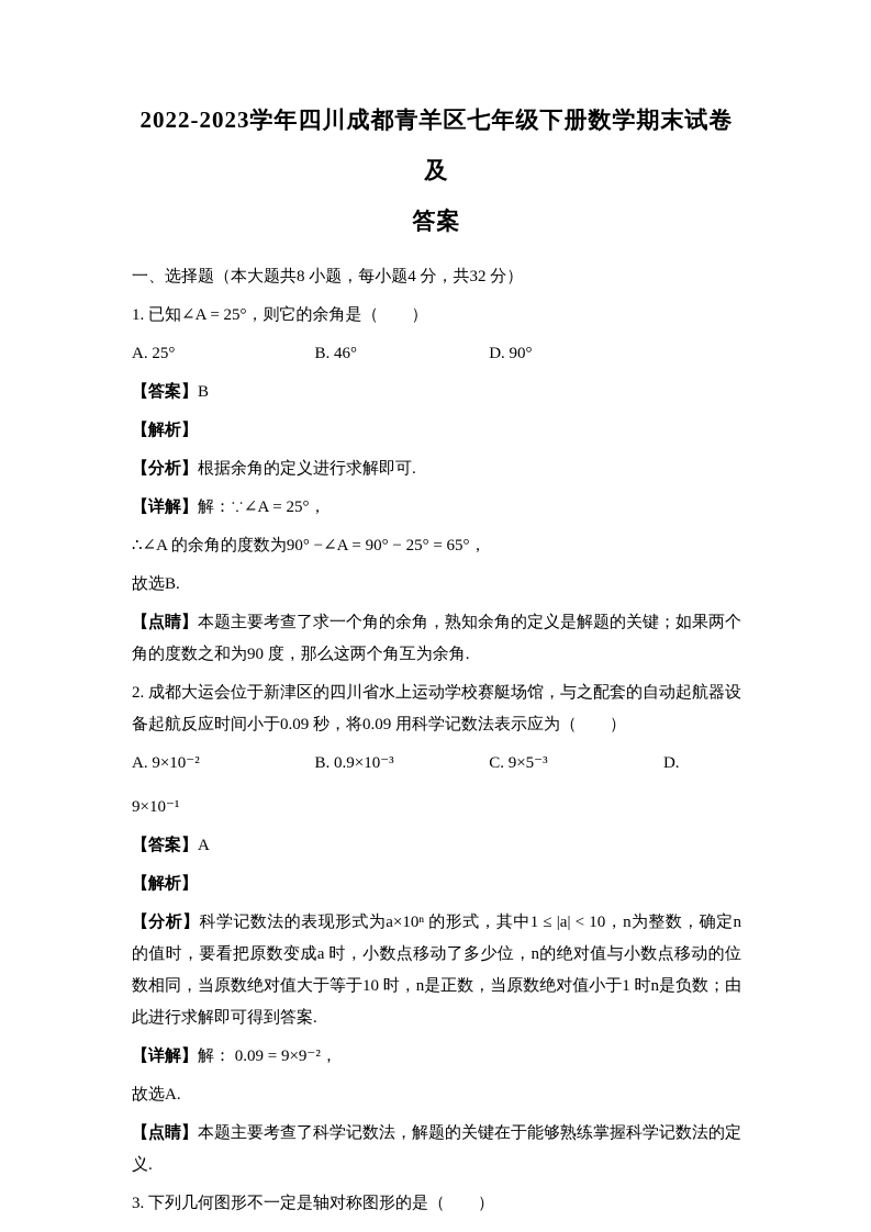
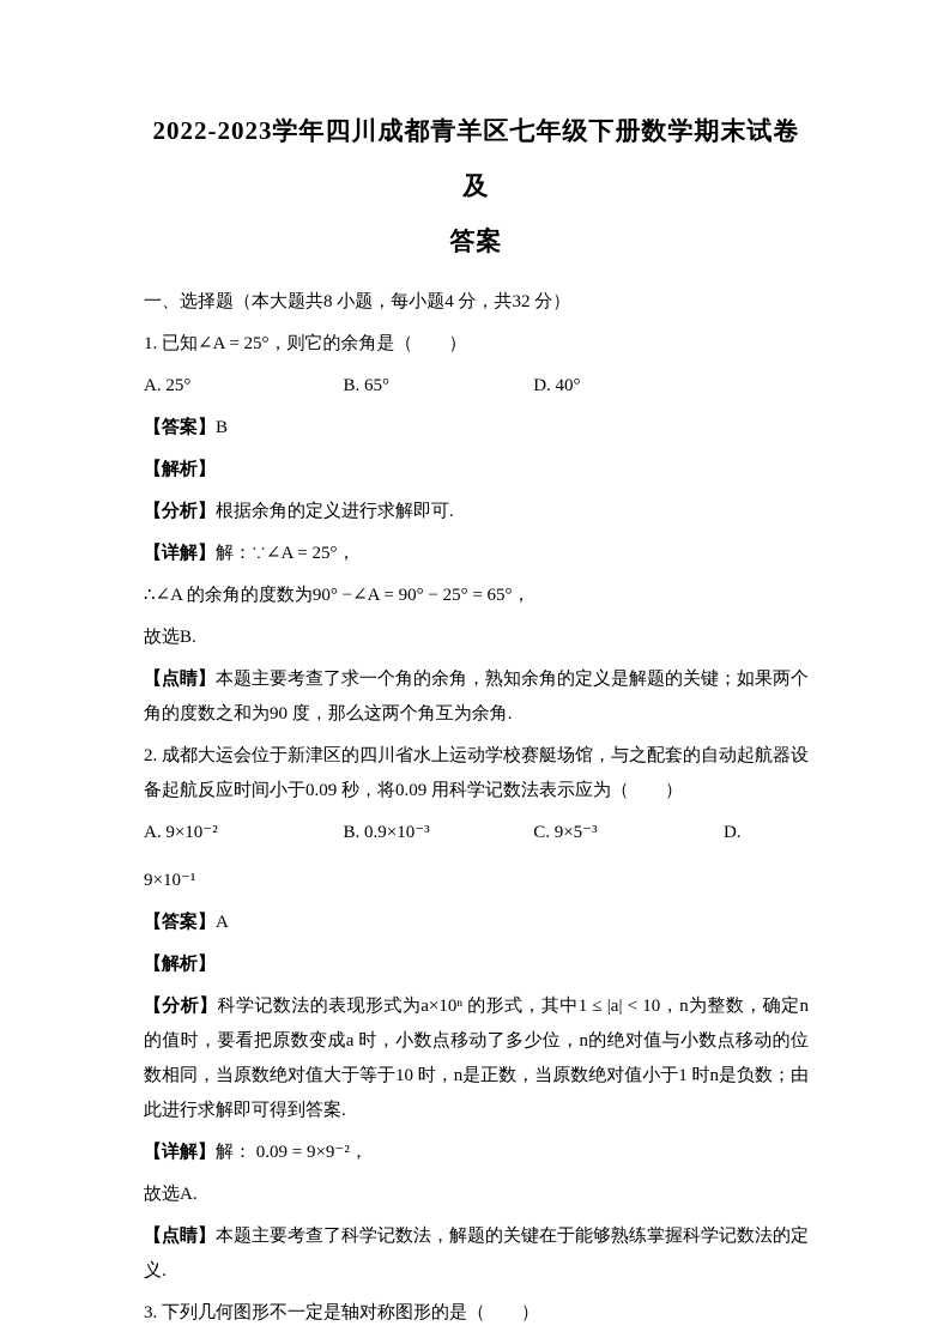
  2022-2023学年四川成都青羊区七年级下册数学期末试卷及
  答案
  一、选择题（本大题共8 小题，每小题4 分，共32 分）
  1. 已知∠A = 25°，则它的余角是（ ）
  A. 25°
- B. 46°
+ B. 65°
- D. 90°
+ D. 40°
  【答案】B
  【解析】
  【分析】根据余角的定义进行求解即可.
  【详解】解：∵∠A = 25°，
  ∴∠A 的余角的度数为90° −∠A = 90° − 25° = 65°，
  故选B.
  【点睛】本题主要考查了求一个角的余角，熟知余角的定义是解题的关键；如果两个角的度数之和为90 度，那么这两个角互为余角.
  2. 成都大运会位于新津区的四川省水上运动学校赛艇场馆，与之配套的自动起航器设备起航反应时间小于0.09 秒，将0.09 用科学记数法表示应为（ ）
  A. 9×10⁻²
  B. 0.9×10⁻³
  C. 9×5⁻³
  D.
  9×10⁻¹
  【答案】A
  【解析】
  【分析】科学记数法的表现形式为a×10ⁿ 的形式，其中1 ≤ |a| < 10，n为整数，确定n 的值时，要看把原数变成a 时，小数点移动了多少位，n的绝对值与小数点移动的位数相同，当原数绝对值大于等于10 时，n是正数，当原数绝对值小于1 时n是负数；由此进行求解即可得到答案.
  【详解】解： 0.09 = 9×9⁻²，
  故选A.
  【点睛】本题主要考查了科学记数法，解题的关键在于能够熟练掌握科学记数法的定义.
  3. 下列几何图形不一定是轴对称图形的是（ ）
